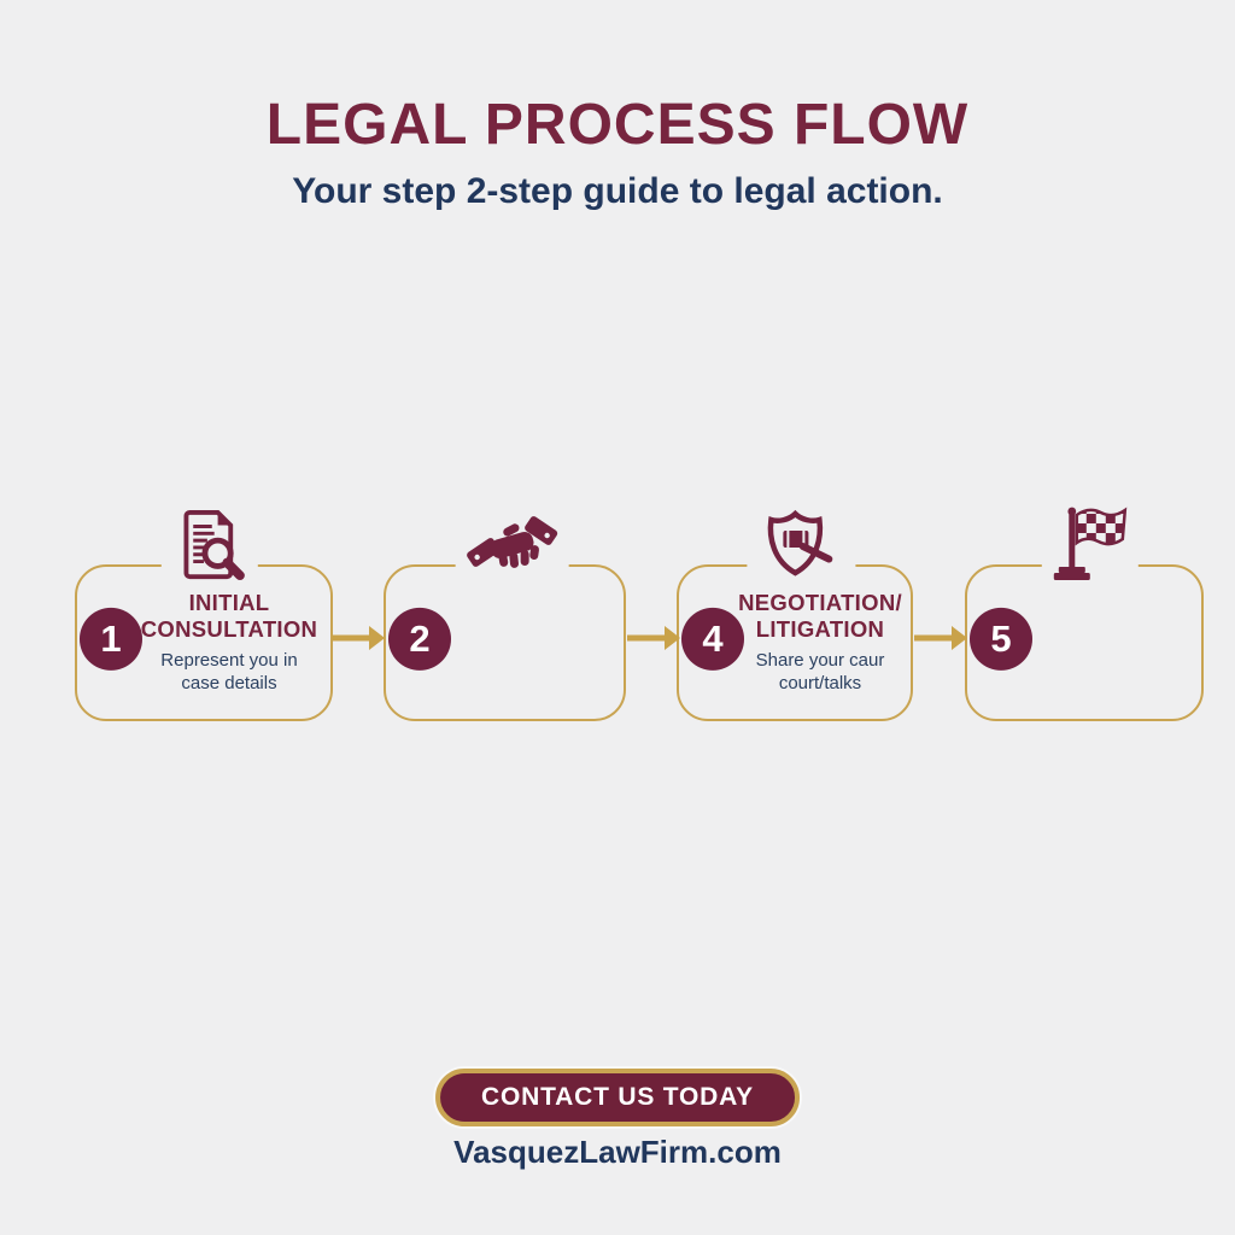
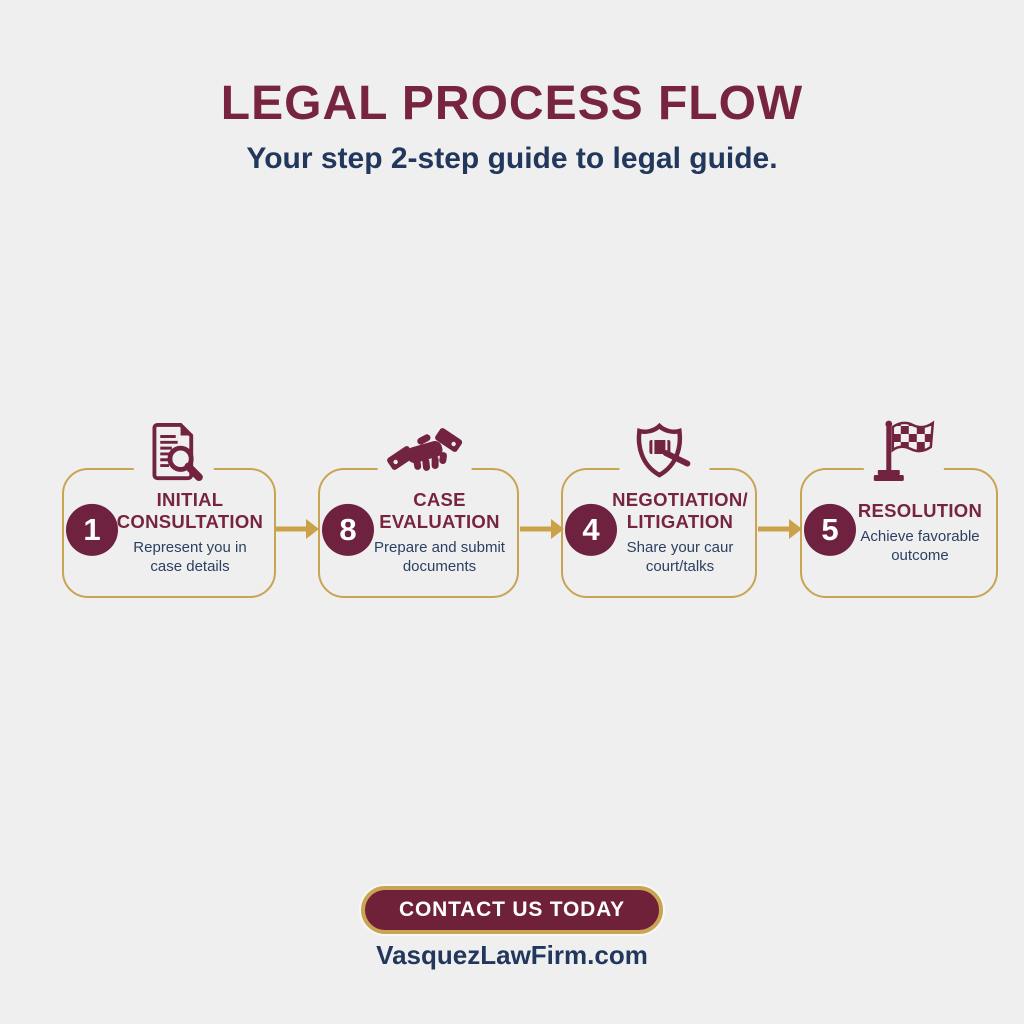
  LEGAL PROCESS FLOW
- Your step 2-step guide to legal action.
+ Your step 2-step guide to legal guide.
  1
  INITIAL
  CONSULTATION
  Represent you in
  case details
- 2
+ 8
+ CASE
+ EVALUATION
+ Prepare and submit
+ documents
  4
  NEGOTIATION/
  LITIGATION
  Share your caur
  court/talks
  5
+ RESOLUTION
+ Achieve favorable
+ outcome
  CONTACT US TODAY
  VasquezLawFirm.com
